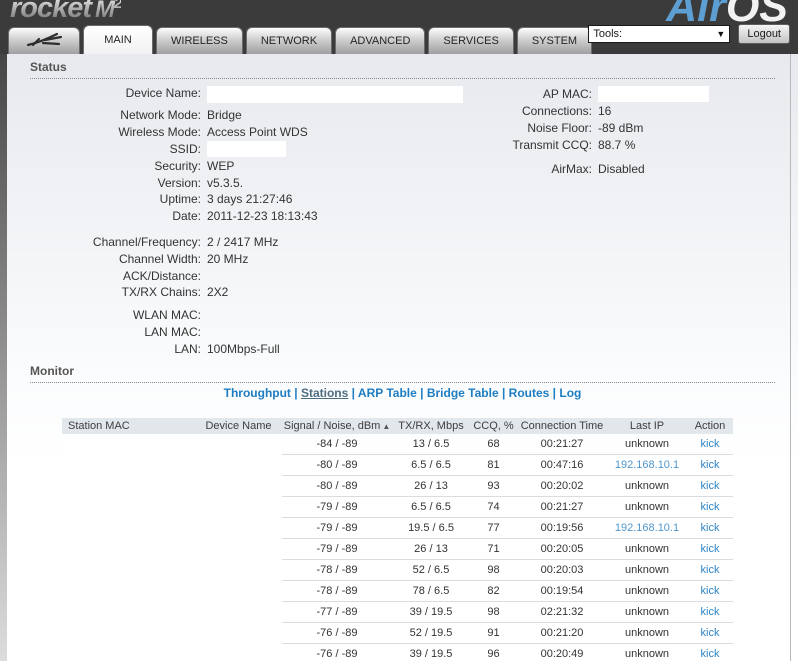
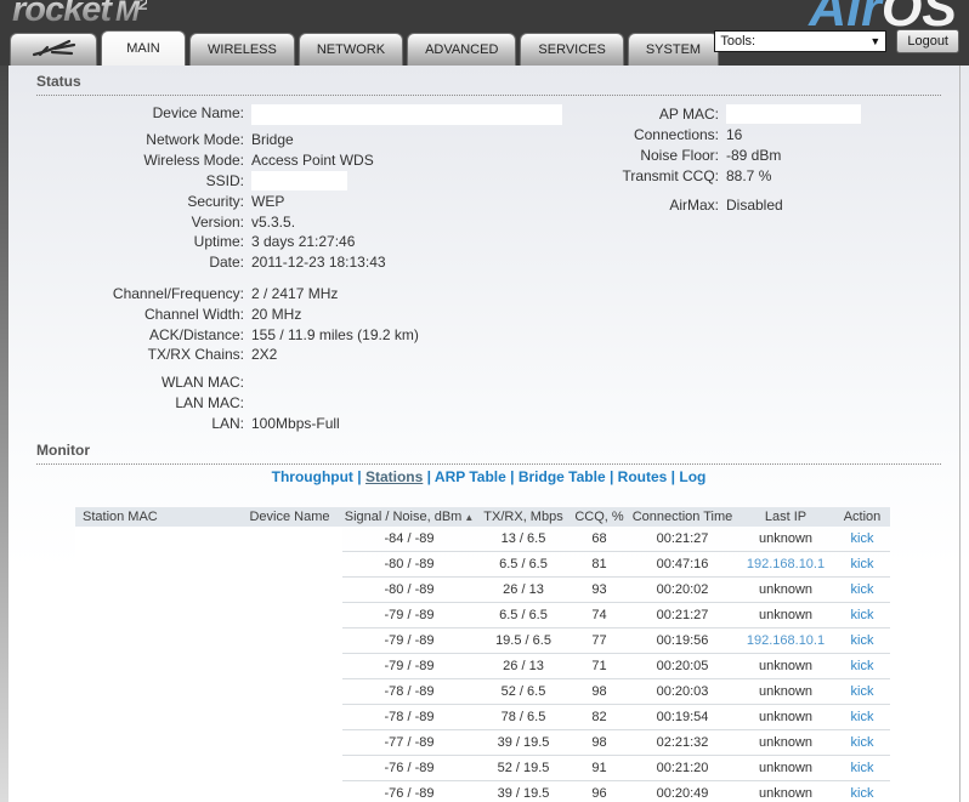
  rocket M2
  AirOS
  MAIN
  WIRELESS
  NETWORK
  ADVANCED
  SERVICES
  SYSTEM
  Tools:
  ▼
  Logout
  Status
  Device Name:
  Network Mode:
  Bridge
  Wireless Mode:
  Access Point WDS
  SSID:
  Security:
  WEP
  Version:
  v5.3.5.
  Uptime:
  3 days 21:27:46
  Date:
  2011-12-23 18:13:43
  Channel/Frequency:
  2 / 2417 MHz
  Channel Width:
  20 MHz
  ACK/Distance:
+ 155 / 11.9 miles (19.2 km)
  TX/RX Chains:
  2X2
  WLAN MAC:
  LAN MAC:
  LAN:
  100Mbps-Full
  AP MAC:
  Connections:
  16
  Noise Floor:
  -89 dBm
  Transmit CCQ:
  88.7 %
  AirMax:
  Disabled
  Monitor
  Throughput | Stations | ARP Table | Bridge Table | Routes | Log
  Station MAC
  Device Name
  Signal / Noise, dBm ▲
  TX/RX, Mbps
  CCQ, %
  Connection Time
  Last IP
  Action
  -84 / -89
  13 / 6.5
  68
  00:21:27
  unknown
  kick
  -80 / -89
  6.5 / 6.5
  81
  00:47:16
  192.168.10.1
  kick
  -80 / -89
  26 / 13
  93
  00:20:02
  unknown
  kick
  -79 / -89
  6.5 / 6.5
  74
  00:21:27
  unknown
  kick
  -79 / -89
  19.5 / 6.5
  77
  00:19:56
  192.168.10.1
  kick
  -79 / -89
  26 / 13
  71
  00:20:05
  unknown
  kick
  -78 / -89
  52 / 6.5
  98
  00:20:03
  unknown
  kick
  -78 / -89
  78 / 6.5
  82
  00:19:54
  unknown
  kick
  -77 / -89
  39 / 19.5
  98
  02:21:32
  unknown
  kick
  -76 / -89
  52 / 19.5
  91
  00:21:20
  unknown
  kick
  -76 / -89
  39 / 19.5
  96
  00:20:49
  unknown
  kick
